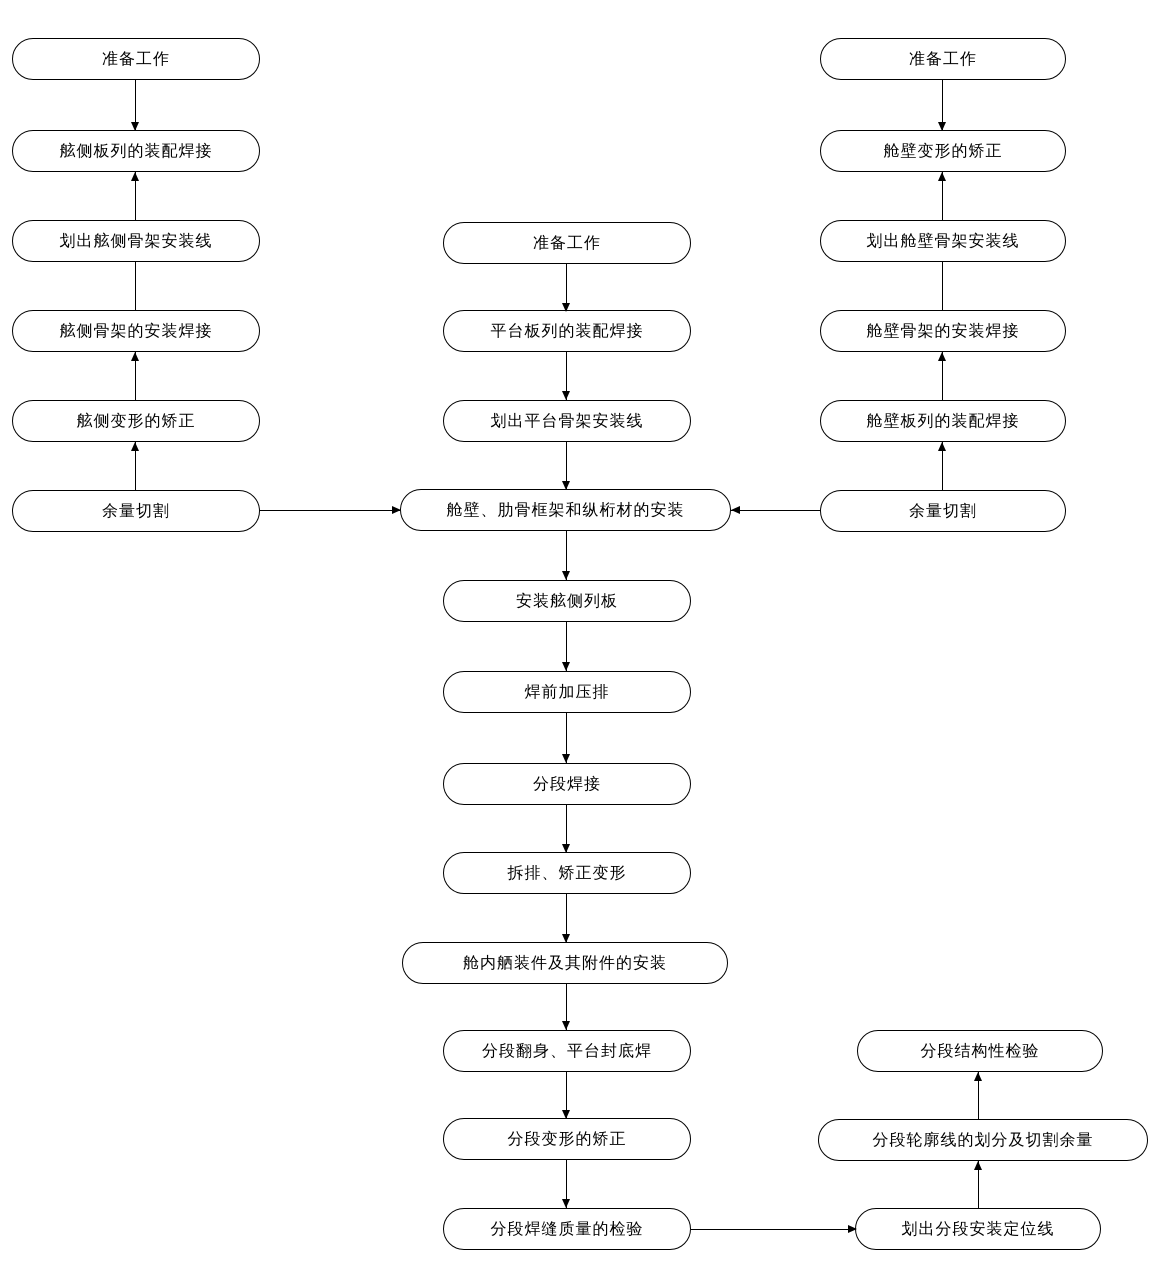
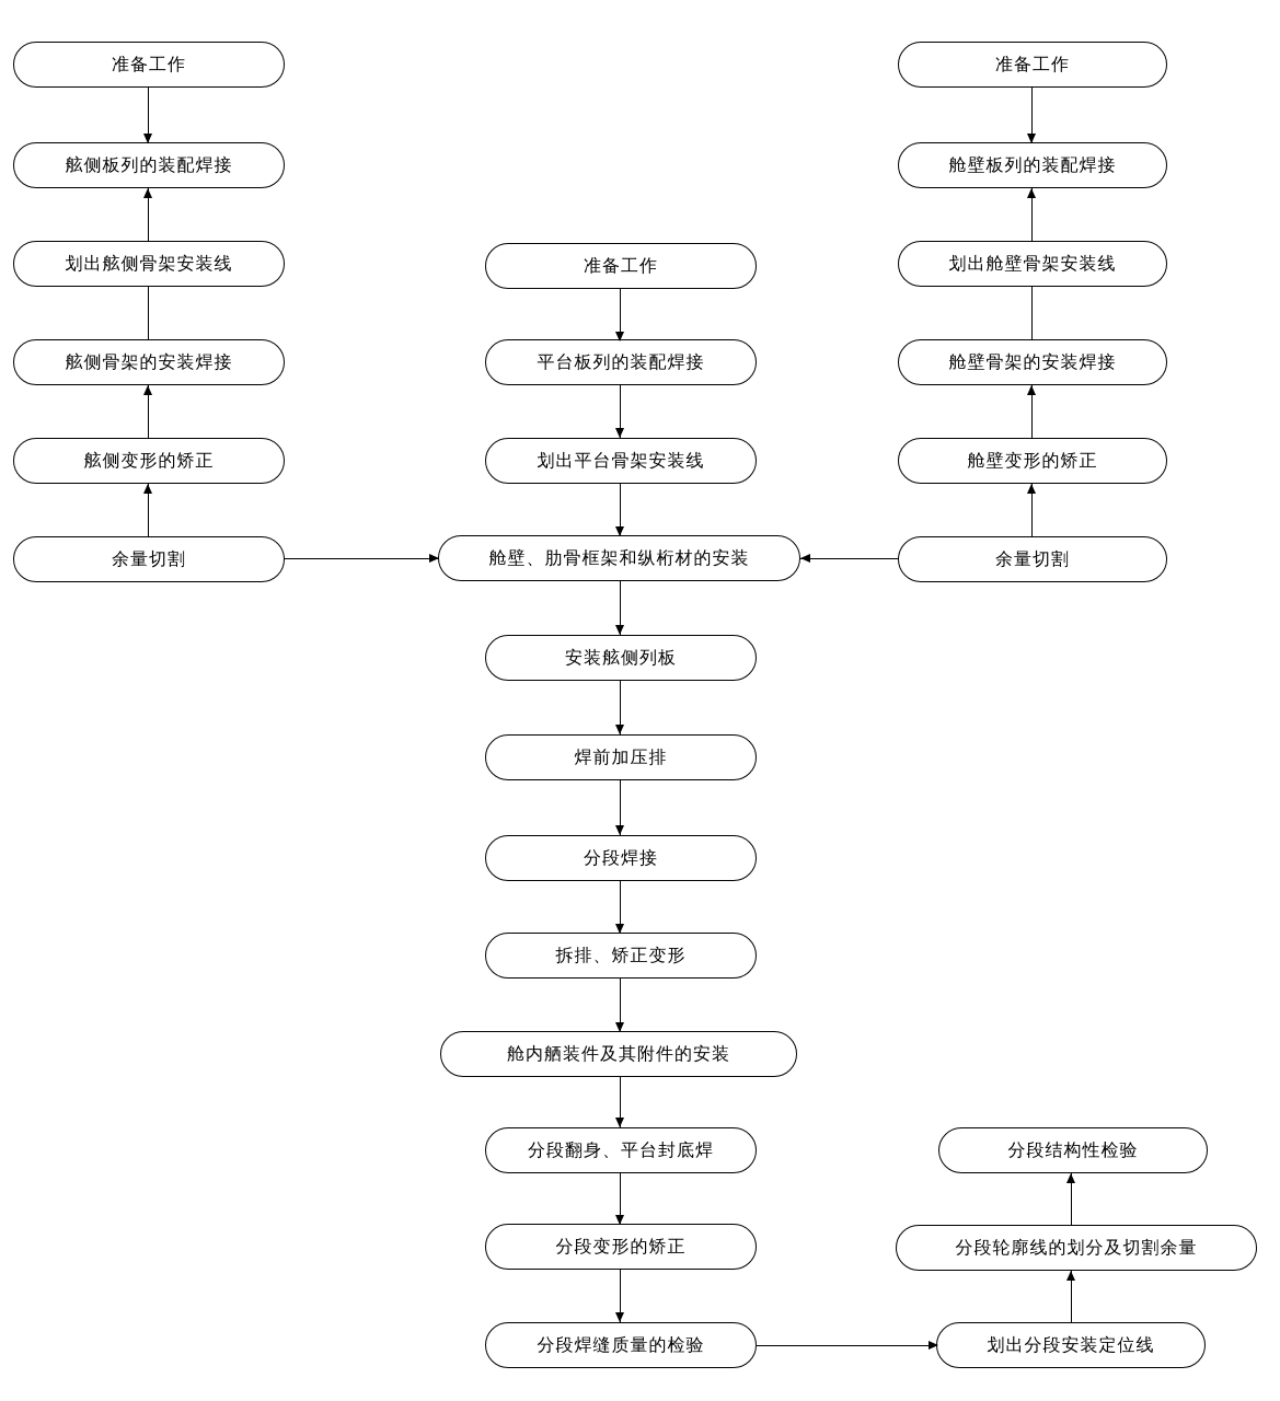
  准备工作
  舷侧板列的装配焊接
  划出舷侧骨架安装线
  舷侧骨架的安装焊接
  舷侧变形的矫正
  余量切割
  准备工作
  平台板列的装配焊接
  划出平台骨架安装线
  舱壁、肋骨框架和纵桁材的安装
  安装舷侧列板
  焊前加压排
  分段焊接
  拆排、矫正变形
  舱内舾装件及其附件的安装
  分段翻身、平台封底焊
  分段变形的矫正
  分段焊缝质量的检验
  准备工作
- 舱壁变形的矫正
+ 舱壁板列的装配焊接
  划出舱壁骨架安装线
  舱壁骨架的安装焊接
- 舱壁板列的装配焊接
+ 舱壁变形的矫正
  余量切割
  分段结构性检验
  分段轮廓线的划分及切割余量
  划出分段安装定位线
